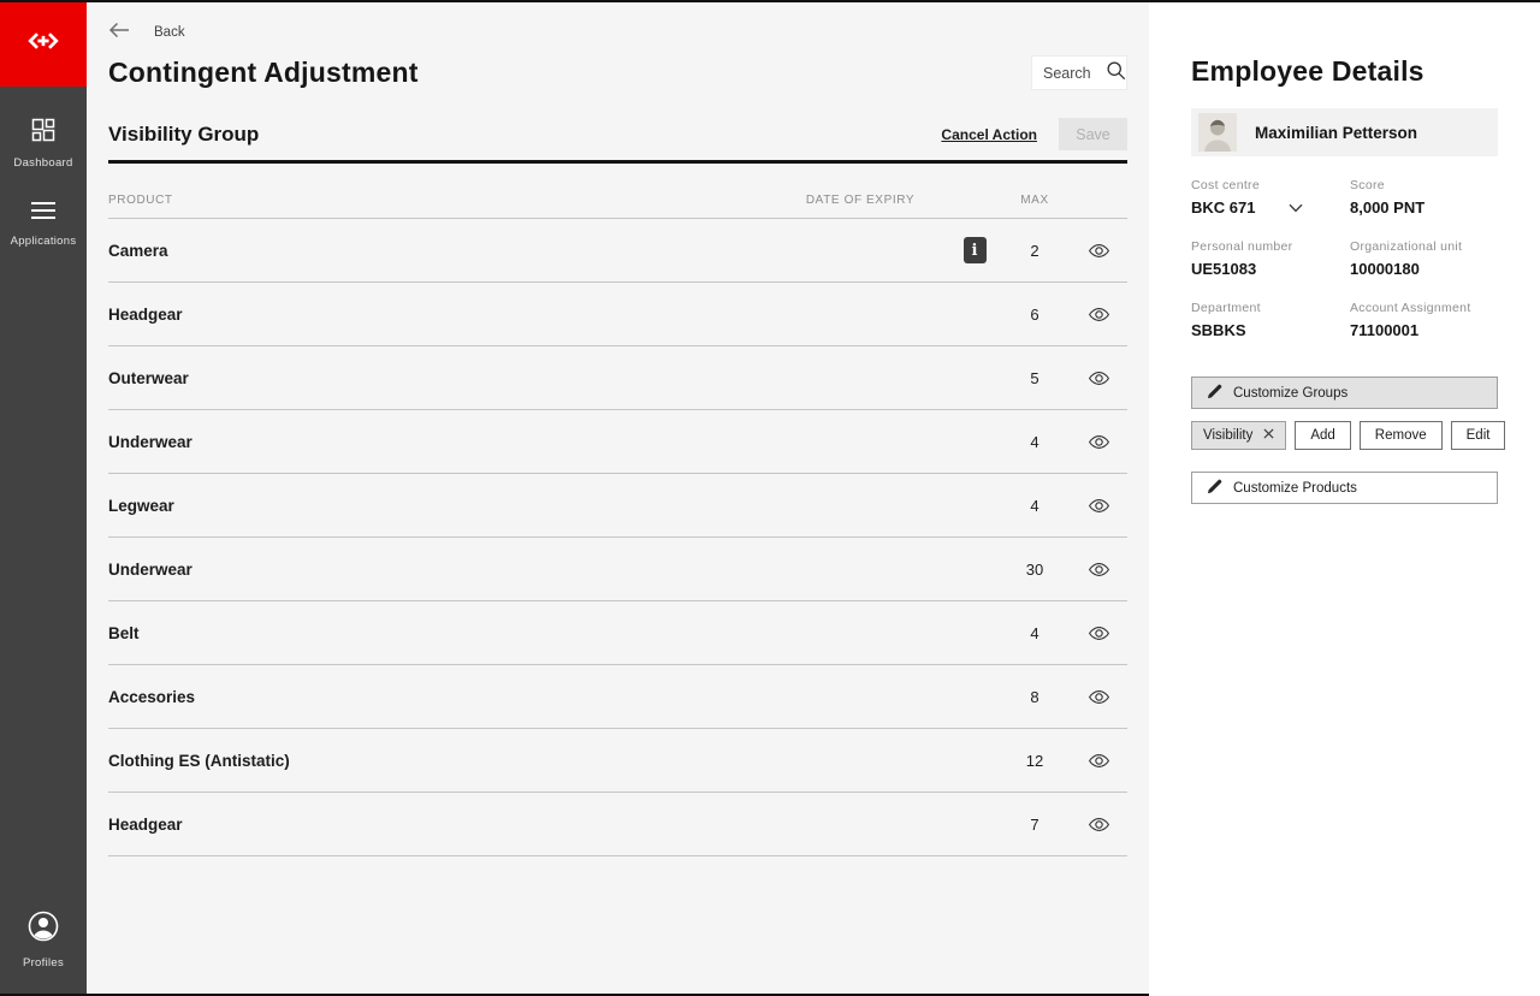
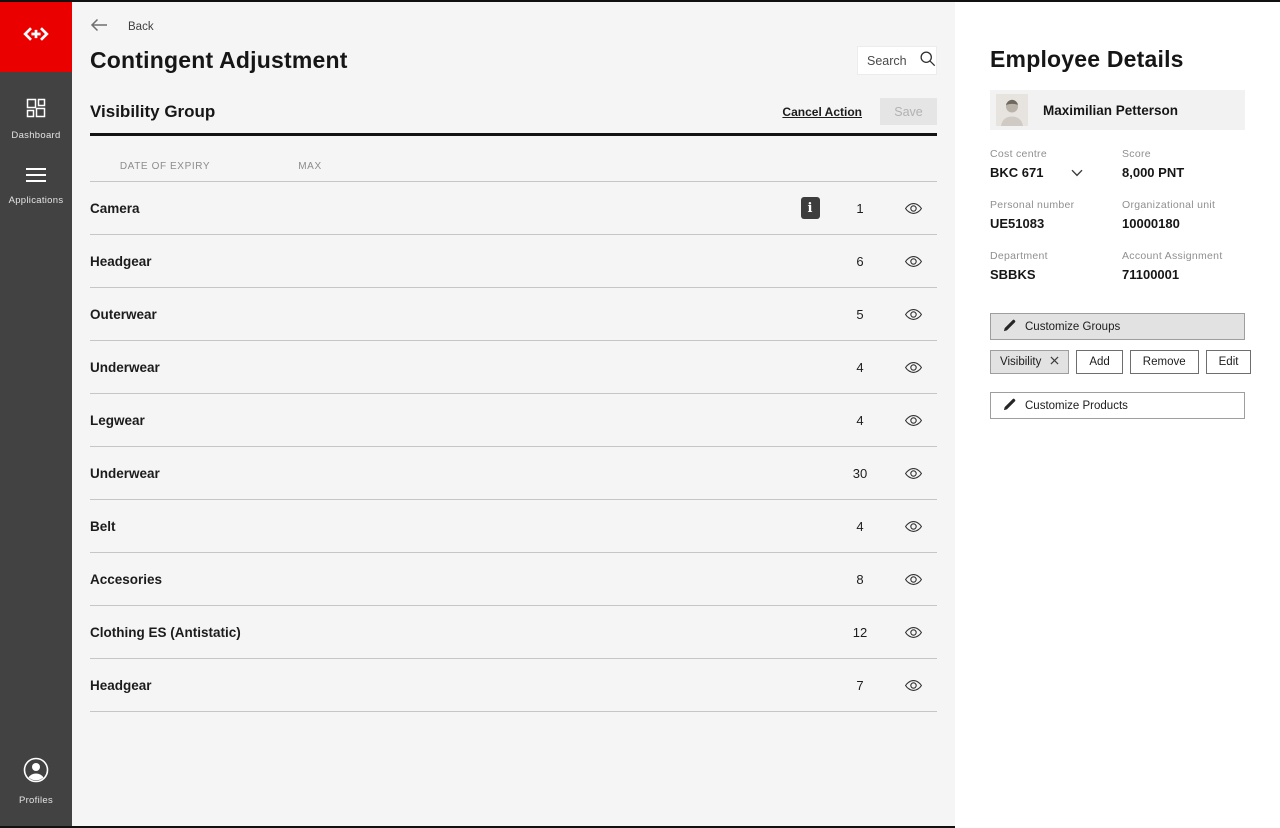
  Dashboard
  Applications
  Profiles
  Back
  Contingent Adjustment
  Search
  Visibility Group
  Cancel Action
  Save
- PRODUCT
  DATE OF EXPIRY
  MAX
  Camera
  i
- 2
+ 1
  Headgear
  6
  Outerwear
  5
  Underwear
  4
  Legwear
  4
  Underwear
  30
  Belt
  4
  Accesories
  8
  Clothing ES (Antistatic)
  12
  Headgear
  7
  Employee Details
  Maximilian Petterson
  Cost centre
  BKC 671
  Score
  8,000 PNT
  Personal number
  UE51083
  Organizational unit
  10000180
  Department
  SBBKS
  Account Assignment
  71100001
  Customize Groups
  Visibility
  Add
  Remove
  Edit
  Customize Products
